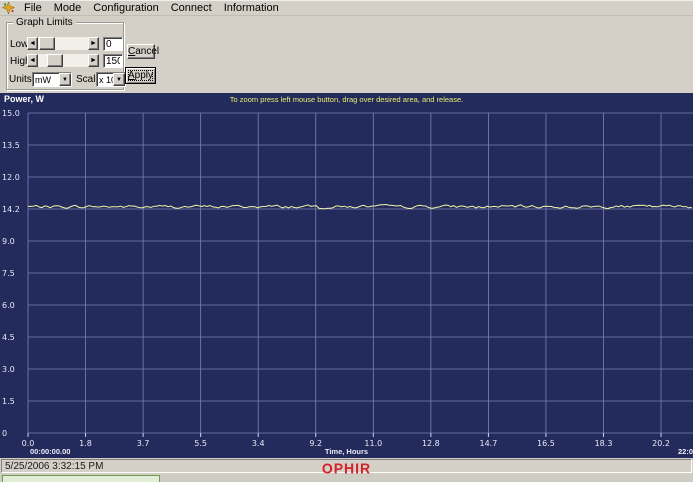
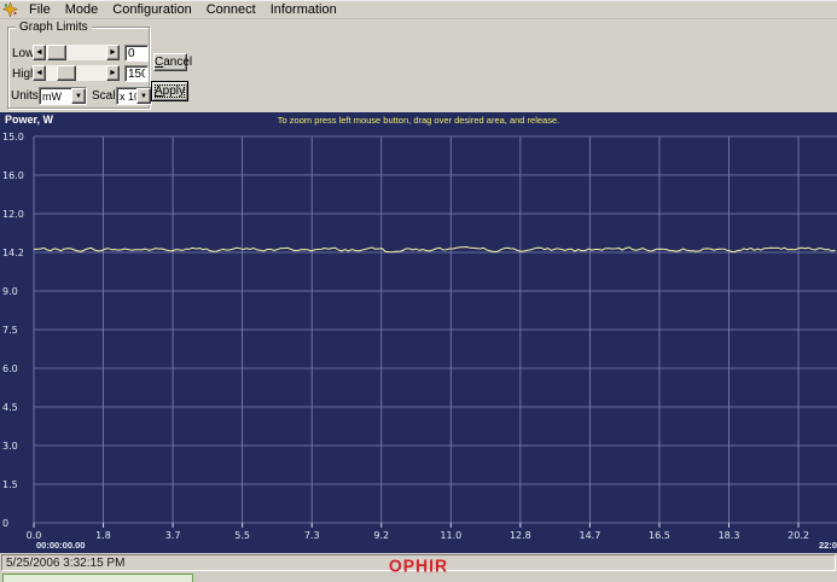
  File
  Mode
  Configuration
  Connect
  Information
  Graph Limits
  Low
  0
  Hig
  150
  Units
  mW
  Scal
  Cancel
  Apply
  15.0
- 13.5
+ 16.0
  12.0
  14.2
  9.0
  7.5
  6.0
  4.5
  3.0
  1.5
  0
  0.0
  1.8
  3.7
  5.5
- 3.4
+ 7.3
  9.2
  11.0
  12.8
  14.7
  16.5
  18.3
  20.2
  Power, W
  To zoom press left mouse button, drag over desired area, and release.
  00:00:00.00
- Time, Hours
  22:0
  5/25/2006 3:32:15 PM
  OPHIR
